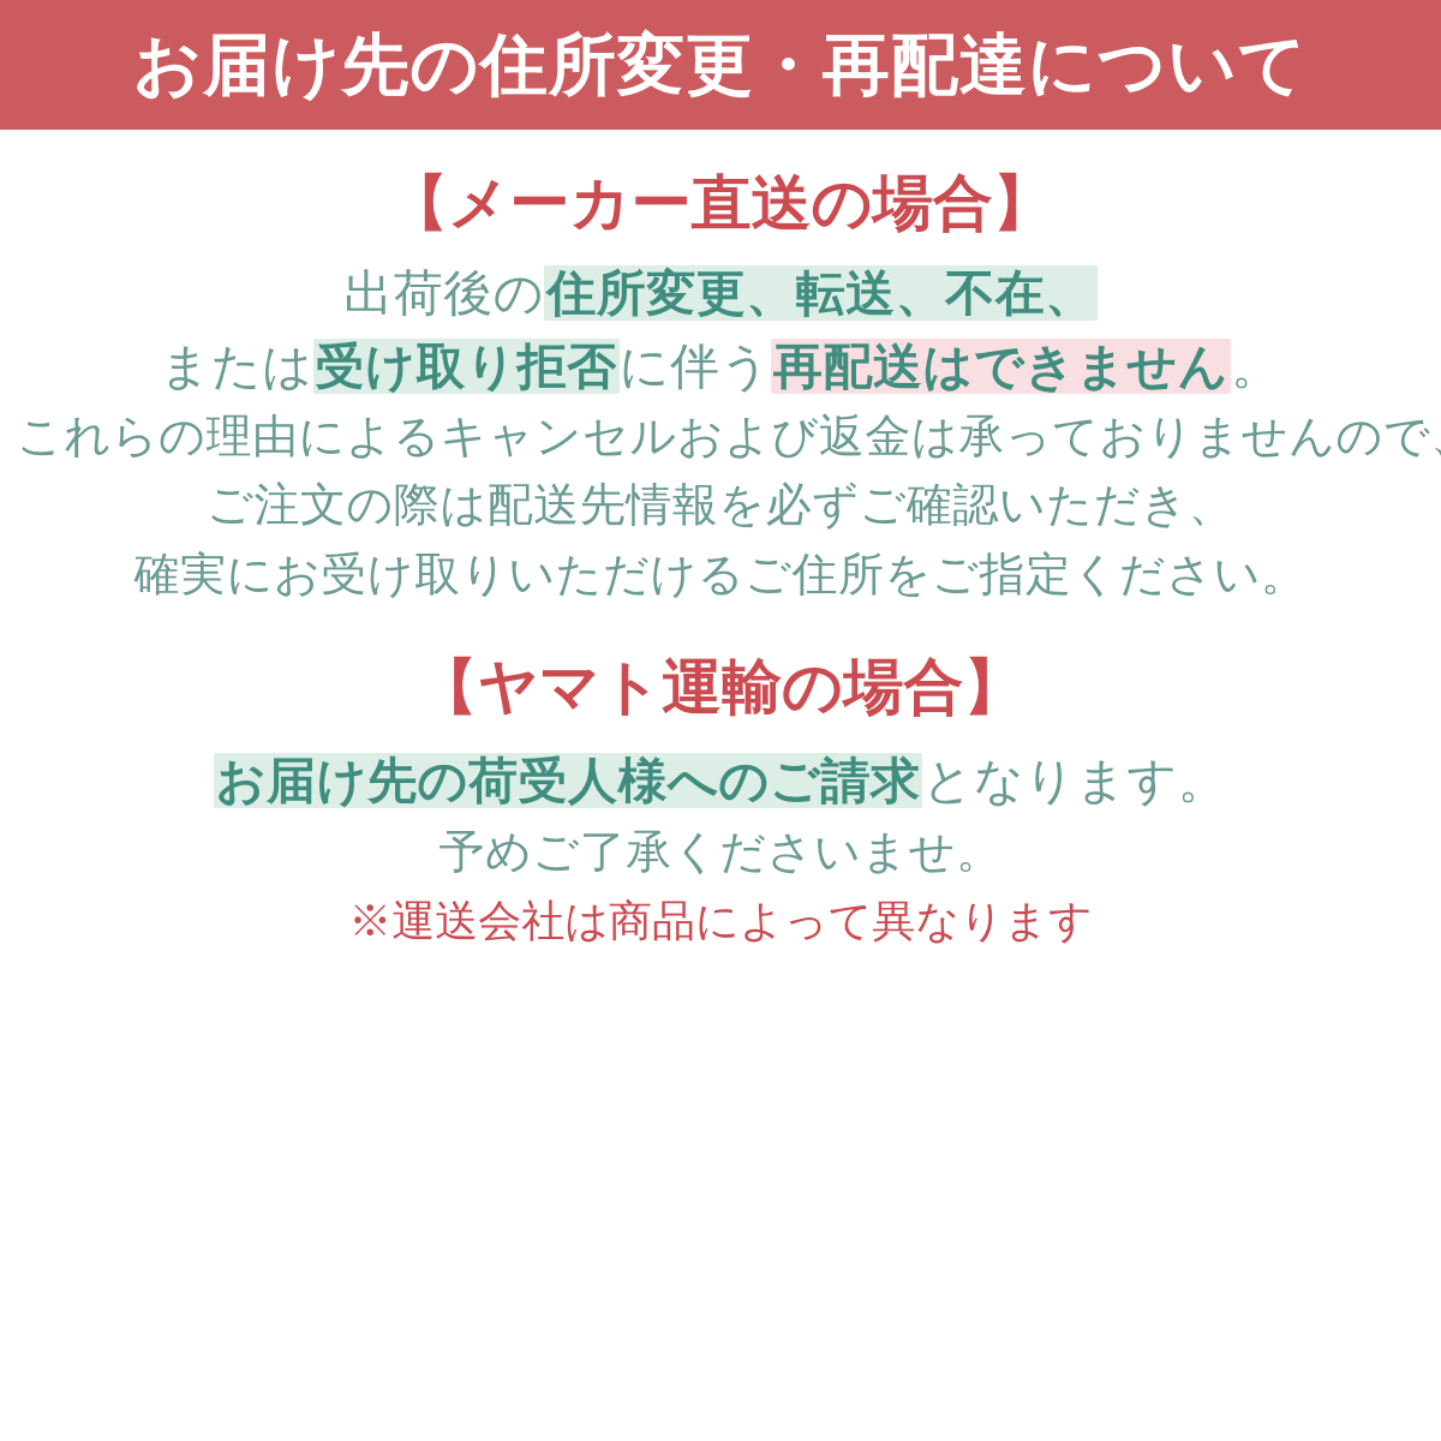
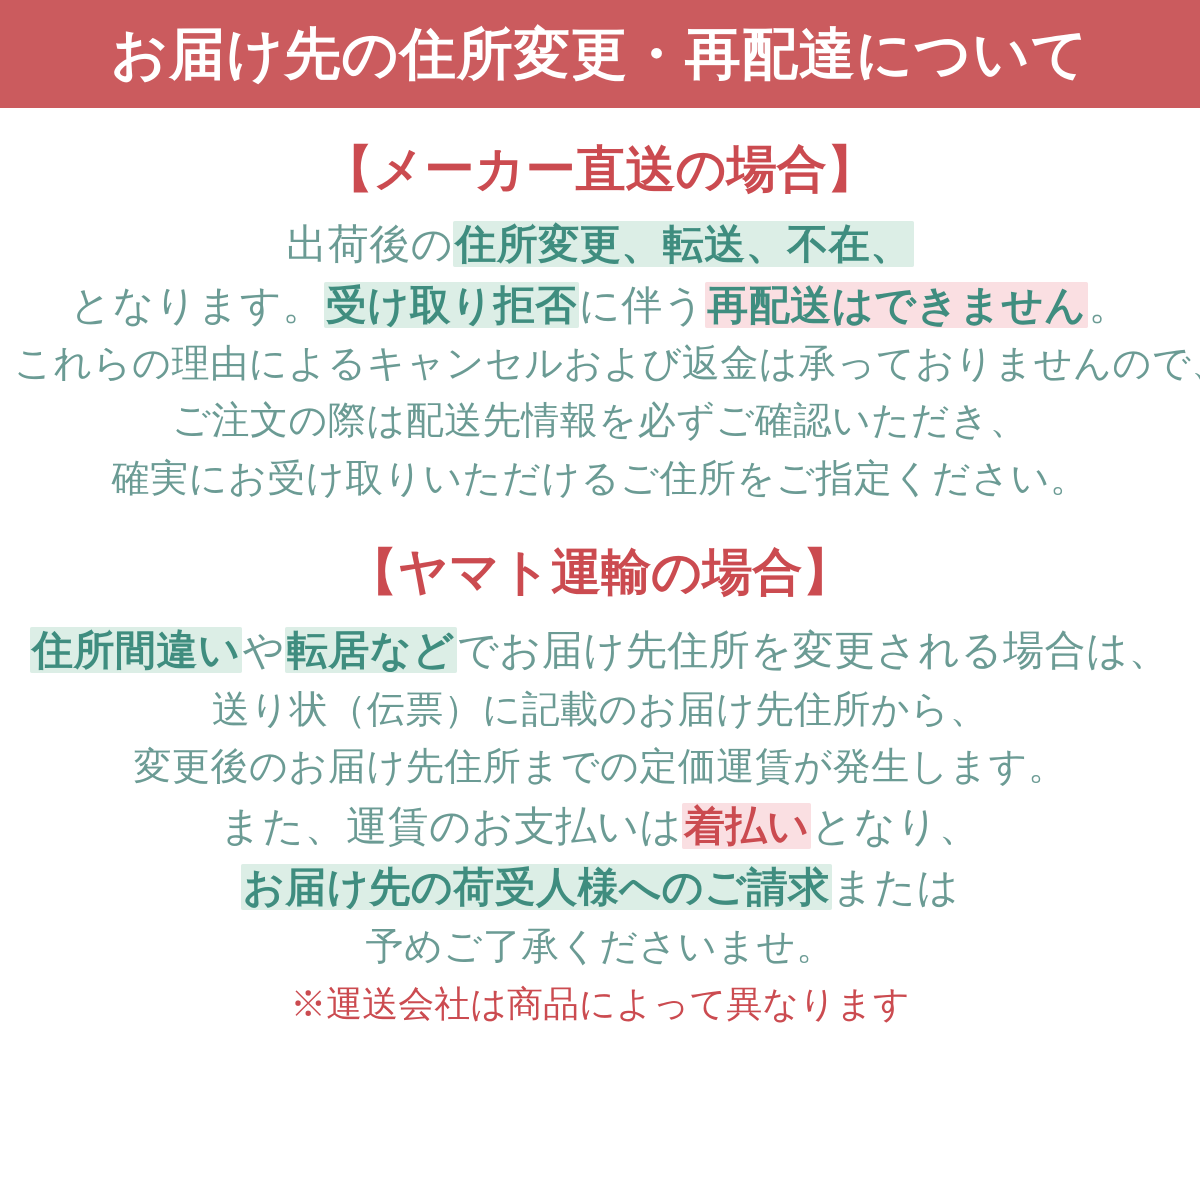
  お届け先の住所変更・再配達について
  【メーカー直送の場合】
  出荷後の住所変更、転送、不在、
- または受け取り拒否に伴う再配送はできません。
+ となります。受け取り拒否に伴う再配送はできません。
  これらの理由によるキャンセルおよび返金は承っておりませんので
  ご注文の際は配送先情報を必ずご確認いただき、
  確実にお受け取りいただけるご住所をご指定ください。
  【ヤマト運輸の場合】
+ 住所間違いや転居などでお届け先住所を変更される場合は、
+ 送り状（伝票）に記載のお届け先住所から、
+ 変更後のお届け先住所までの定価運賃が発生します。
+ また、運賃のお支払いは着払いとなり、
- お届け先の荷受人様へのご請求となります。
+ お届け先の荷受人様へのご請求または
  予めご了承くださいませ。
  ※運送会社は商品によって異なります
